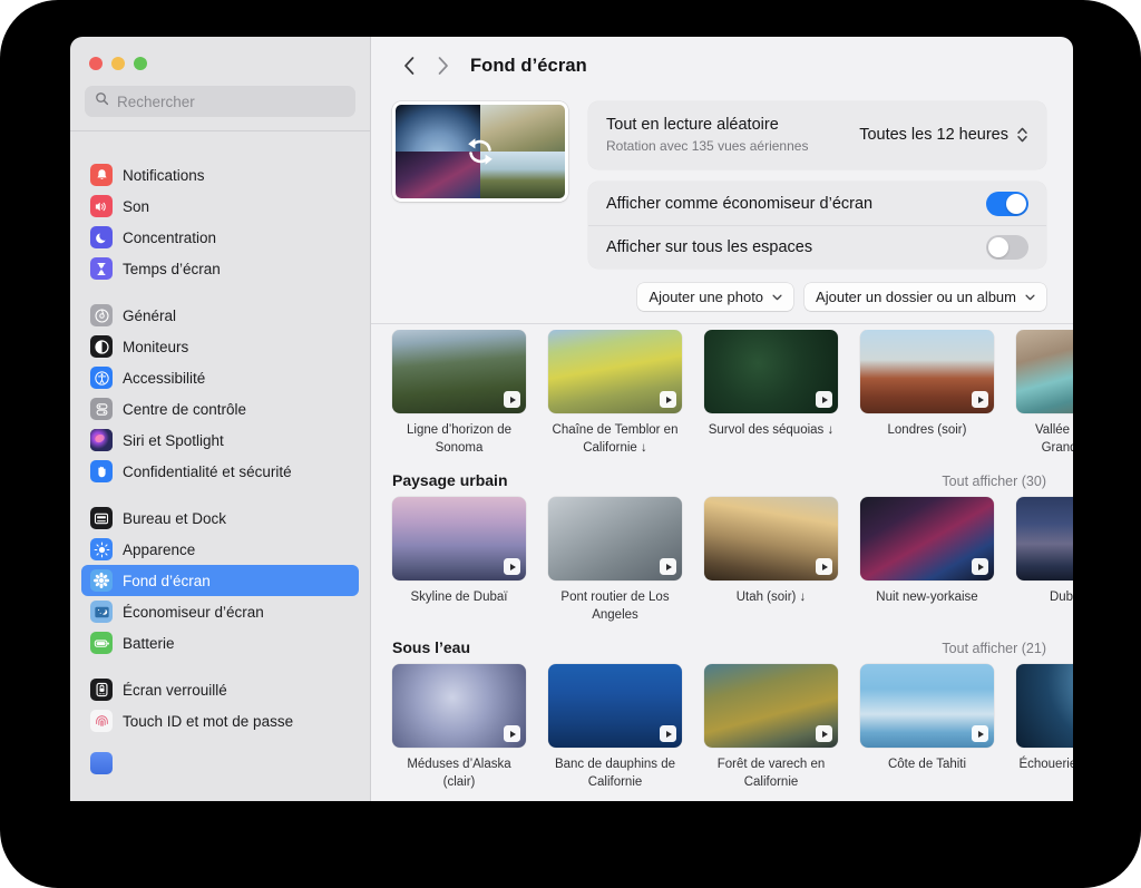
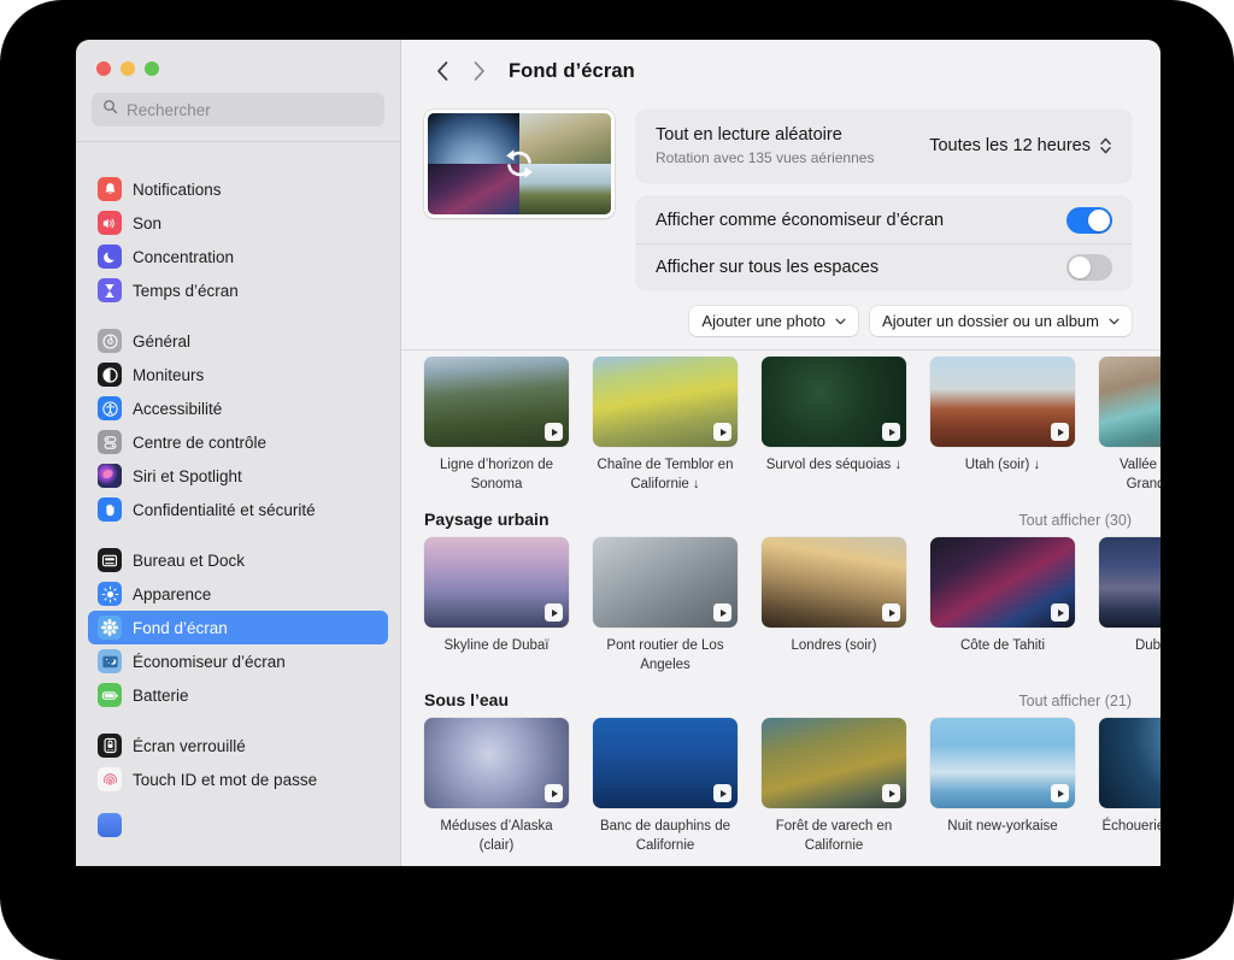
  Rechercher
  Notifications
  Son
  Concentration
  Temps d’écran
  Général
  Moniteurs
  Accessibilité
  Centre de contrôle
  Siri et Spotlight
  Confidentialité et sécurité
  Bureau et Dock
  Apparence
  Fond d’écran
  Économiseur d’écran
  Batterie
  Écran verrouillé
  Touch ID et mot de passe
  Fond d’écran
  Tout en lecture aléatoire
  Rotation avec 135 vues aériennes
  Toutes les 12 heures
  Afficher comme économiseur d’écran
  Afficher sur tous les espaces
  Ajouter une photo
  Ajouter un dossier ou un album
  Ligne d’horizon de Sonoma
  Chaîne de Temblor en Californie ↓
  Survol des séquoias ↓
- Londres (soir)
+ Utah (soir) ↓
  Paysage urbain
  Tout afficher (30)
  Skyline de Dubaï
  Pont routier de Los Angeles
- Utah (soir) ↓
+ Londres (soir)
- Nuit new-yorkaise
+ Côte de Tahiti
  Sous l’eau
  Tout afficher (21)
  Méduses d’Alaska (clair)
  Banc de dauphins de Californie
  Forêt de varech en Californie
- Côte de Tahiti
+ Nuit new-yorkaise
